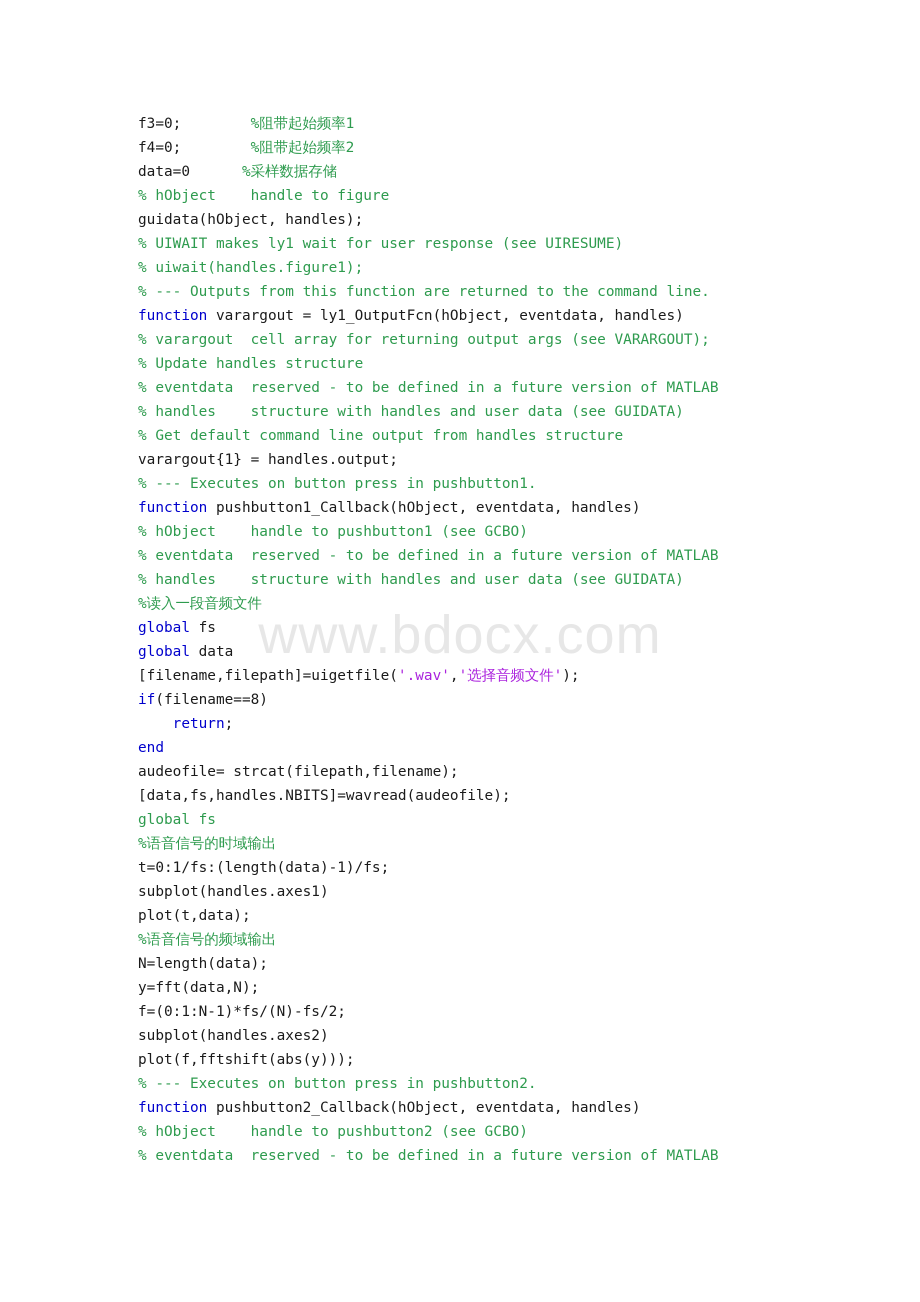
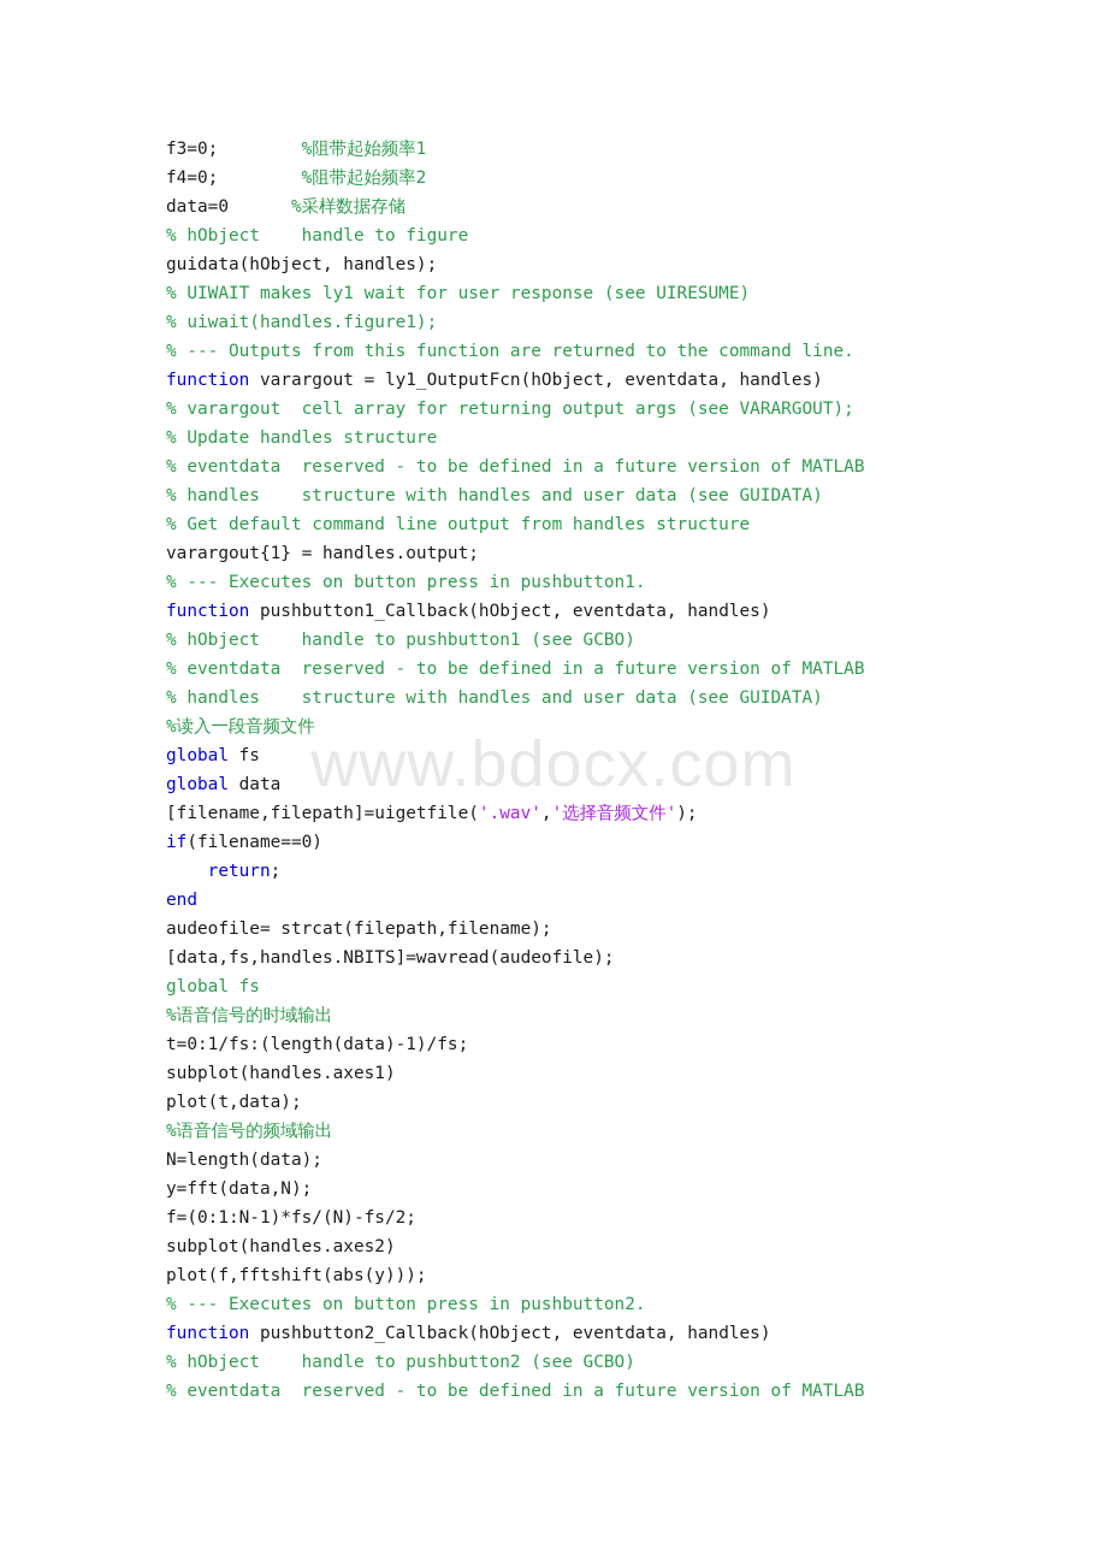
  www.bdocx.com
  f3=0; %阻带起始频率1
  f4=0; %阻带起始频率2
  data=0 %采样数据存储
  % hObject handle to figure
  guidata(hObject, handles);
  % UIWAIT makes ly1 wait for user response (see UIRESUME)
  % uiwait(handles.figure1);
  % --- Outputs from this function are returned to the command line.
  function varargout = ly1_OutputFcn(hObject, eventdata, handles)
  % varargout cell array for returning output args (see VARARGOUT);
  % Update handles structure
  % eventdata reserved - to be defined in a future version of MATLAB
  % handles structure with handles and user data (see GUIDATA)
  % Get default command line output from handles structure
  varargout{1} = handles.output;
  % --- Executes on button press in pushbutton1.
  function pushbutton1_Callback(hObject, eventdata, handles)
  % hObject handle to pushbutton1 (see GCBO)
  % eventdata reserved - to be defined in a future version of MATLAB
  % handles structure with handles and user data (see GUIDATA)
  %读入一段音频文件
  global fs
  global data
  [filename,filepath]=uigetfile('.wav','选择音频文件');
- if(filename==8)
+ if(filename==0)
  return;
  end
  audeofile= strcat(filepath,filename);
  [data,fs,handles.NBITS]=wavread(audeofile);
  global fs
  %语音信号的时域输出
  t=0:1/fs:(length(data)-1)/fs;
  subplot(handles.axes1)
  plot(t,data);
  %语音信号的频域输出
  N=length(data);
  y=fft(data,N);
  f=(0:1:N-1)*fs/(N)-fs/2;
  subplot(handles.axes2)
  plot(f,fftshift(abs(y)));
  % --- Executes on button press in pushbutton2.
  function pushbutton2_Callback(hObject, eventdata, handles)
  % hObject handle to pushbutton2 (see GCBO)
  % eventdata reserved - to be defined in a future version of MATLAB
